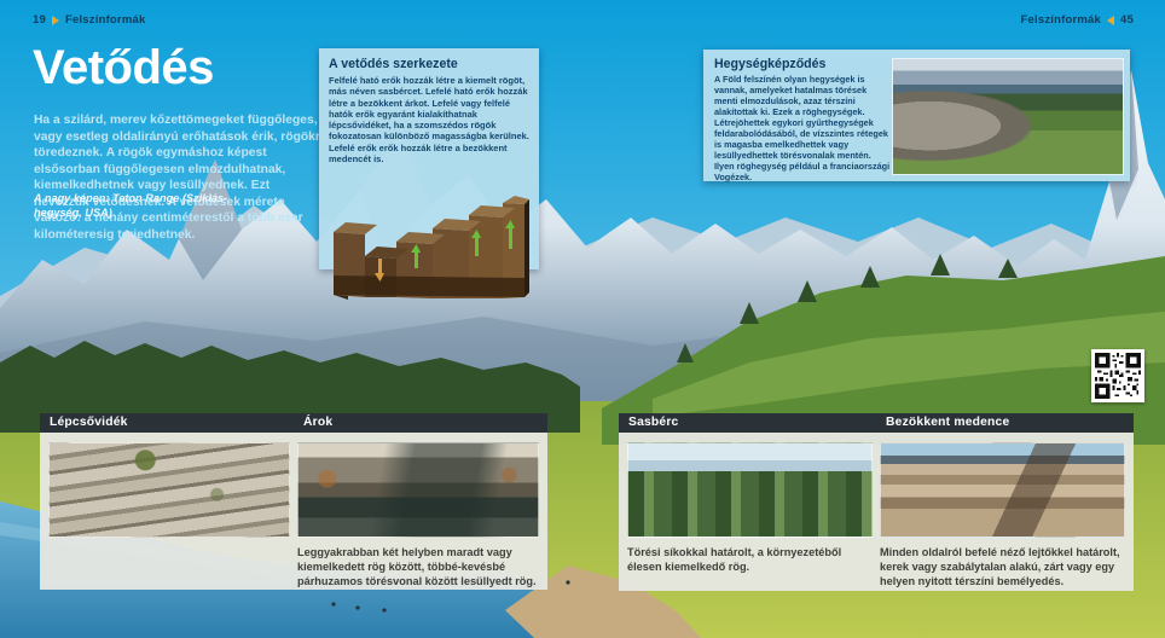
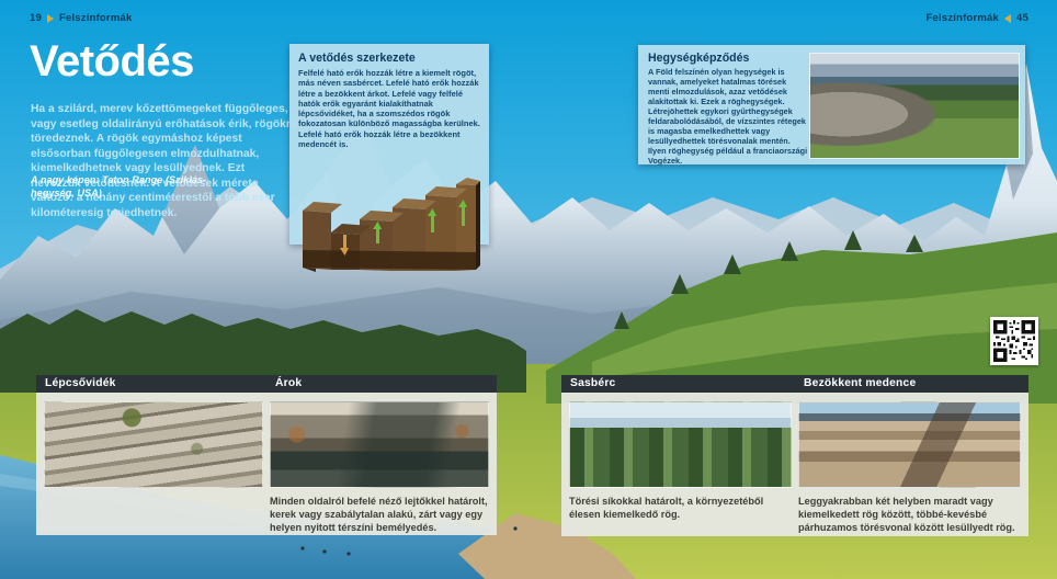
  19
  Felszínformák
  Felszínformák
  45
  Vetődés
  Ha a szilárd, merev kőzettömegeket függőleges, vagy esetleg oldalirányú erőhatások érik, rögökr töredeznek. A rögök egymáshoz képest elsősorban függőlegesen elmozdulhatnak, kiemelkedhetnek vagy lesüllyednek. Ezt nevezzük vetődésnek. A vetődések mérete változó: a néhány centiméterestől a több ezer kilométeresig terjedhetnek.
  A nagy képen: Teton Range (Sziklás-hegység, USA)
  A vetődés szerkezete
- Felfelé ható erők hozzák létre a kiemelt rögöt, más néven sasbércet. Lefelé ható erők hozzák létre a bezökkent árkot. Lefelé vagy felfelé hatók erők egyaránt kialakíthatnak lépcsővidéket, ha a szomszédos rögök fokozatosan különböző magasságba kerülnek. Lefelé erők erők hozzák létre a bezökkent medencét is.
+ Felfelé ható erők hozzák létre a kiemelt rögöt, más néven sasbércet. Lefelé ható erők hozzák létre a bezökkent árkot. Lefelé vagy felfelé hatók erők egyaránt kialakíthatnak lépcsővidéket, ha a szomszédos rögök fokozatosan különböző magasságba kerülnek. Lefelé ható erők hozzák létre a bezökkent medencét is.
  Hegységképződés
- A Föld felszínén olyan hegységek is vannak, amelyeket hatalmas törések menti elmozdulások, azaz térszíni alakítottak ki. Ezek a röghegységek. Létrejöhettek egykori gyűrthegységek feldarabolódásából, de vízszintes rétegek is magasba emelkedhettek vagy lesüllyedhettek törésvonalak mentén. Ilyen röghegység például a franciaországi Vogézek.
+ A Föld felszínén olyan hegységek is vannak, amelyeket hatalmas törések menti elmozdulások, azaz vetődések alakítottak ki. Ezek a röghegységek. Létrejöhettek egykori gyűrthegységek feldarabolódásából, de vízszintes rétegek is magasba emelkedhettek vagy lesüllyedhettek törésvonalak mentén. Ilyen röghegység például a franciaországi Vogézek.
  Lépcsővidék
  Árok
- Leggyakrabban két helyben maradt vagy kiemelkedett rög között, többé-kevésbé párhuzamos törésvonal között lesüllyedt rög.
+ Minden oldalról befelé néző lejtőkkel határolt, kerek vagy szabálytalan alakú, zárt vagy egy helyen nyitott térszíni bemélyedés.
  Sasbérc
  Bezökkent medence
  Törési síkokkal határolt, a környezetéből élesen kiemelkedő rög.
- Minden oldalról befelé néző lejtőkkel határolt, kerek vagy szabálytalan alakú, zárt vagy egy helyen nyitott térszíni bemélyedés.
+ Leggyakrabban két helyben maradt vagy kiemelkedett rög között, többé-kevésbé párhuzamos törésvonal között lesüllyedt rög.
